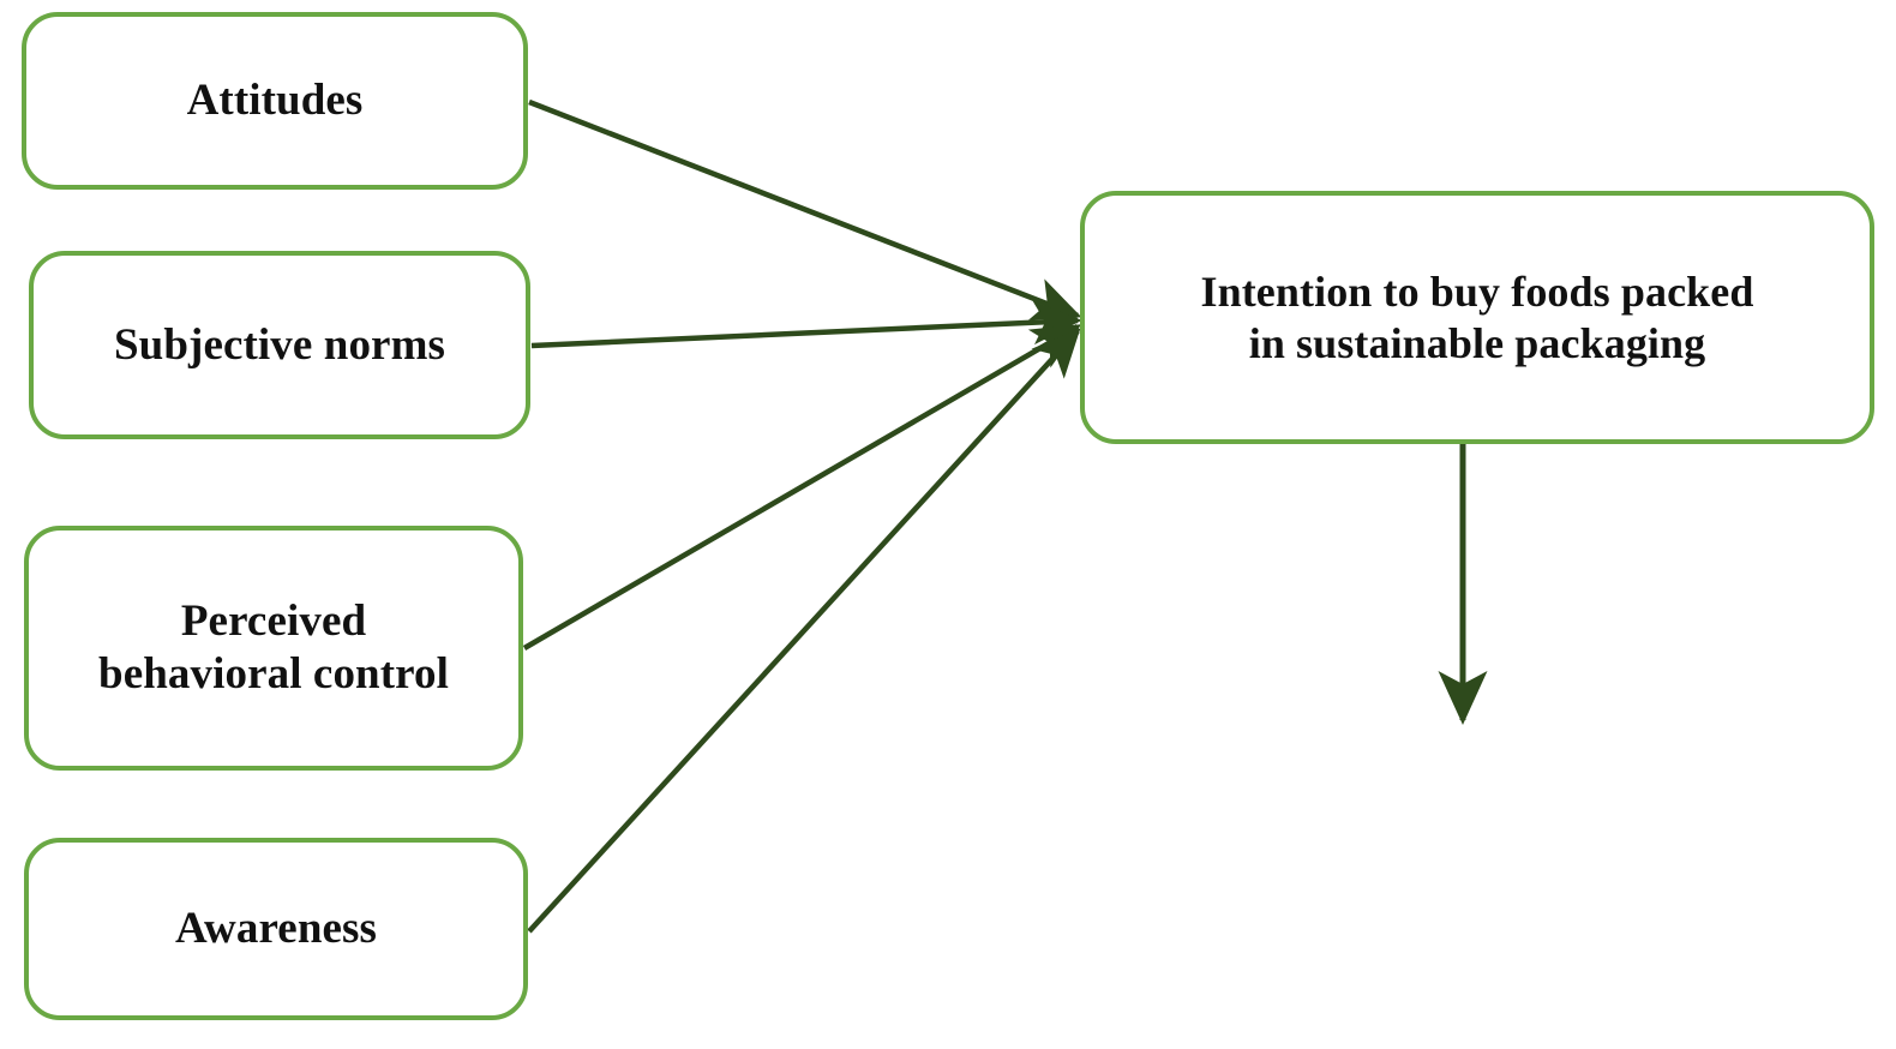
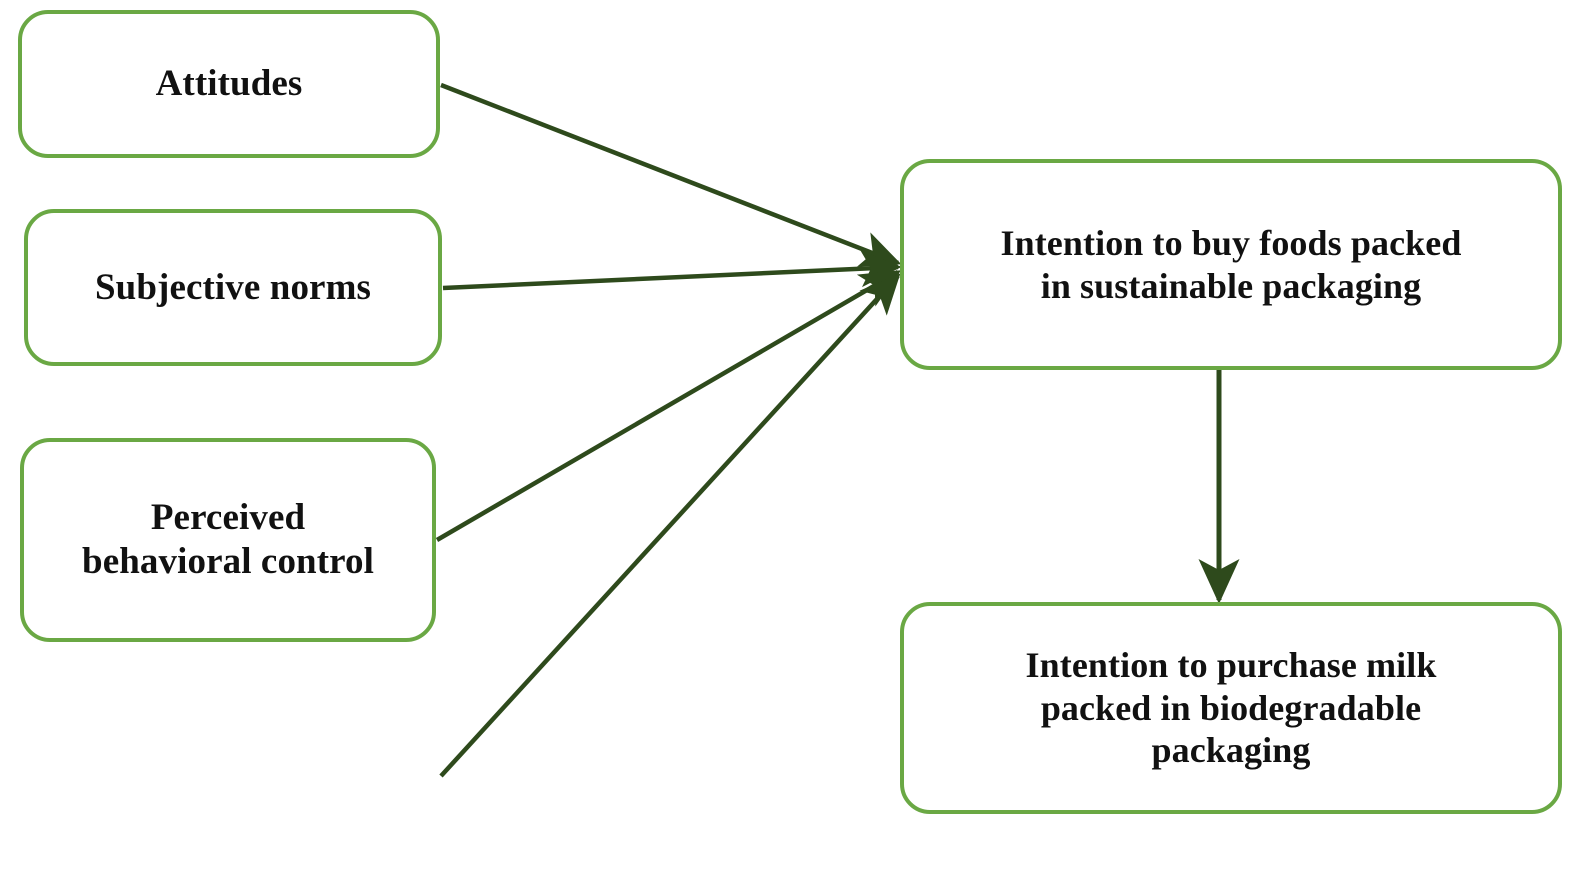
  Attitudes
  Subjective norms
  Perceived
  behavioral control
- Awareness
  Intention to buy foods packed
  in sustainable packaging
+ Intention to purchase milk
+ packed in biodegradable
+ packaging
